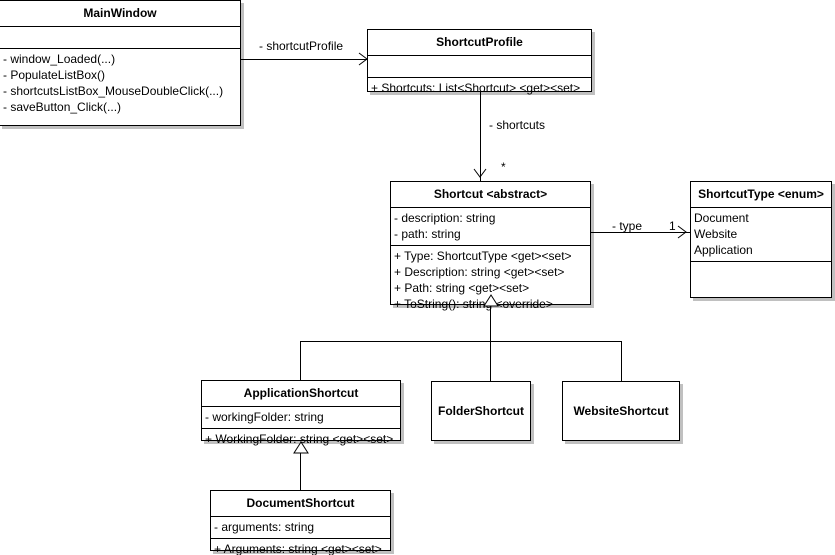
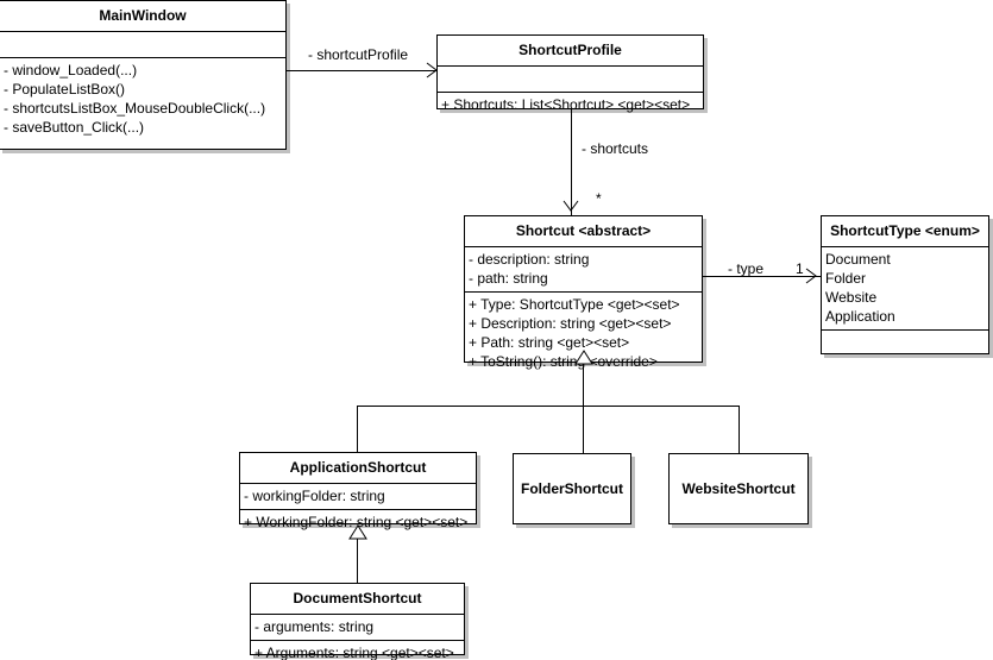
  MainWindow
  - window_Loaded(...)
  - PopulateListBox()
  - shortcutsListBox_MouseDoubleClick(...)
  - saveButton_Click(...)
  ShortcutProfile
  + Shortcuts: List<Shortcut> <get><set>
  Shortcut <abstract>
  - description: string
  - path: string
  + Type: ShortcutType <get><set>
  + Description: string <get><set>
  + Path: string <get><set>
  + ToString(): strin <override>
  ShortcutType <enum>
  Document
+ Folder
  Website
  Application
  ApplicationShortcut
  - workingFolder: string
  + WorkingFolder: string <get><set>
  FolderShortcut
  WebsiteShortcut
  DocumentShortcut
  - arguments: string
  + Arguments: string <get><set>
  - shortcutProfile
  - shortcuts
  *
  - type
  1
